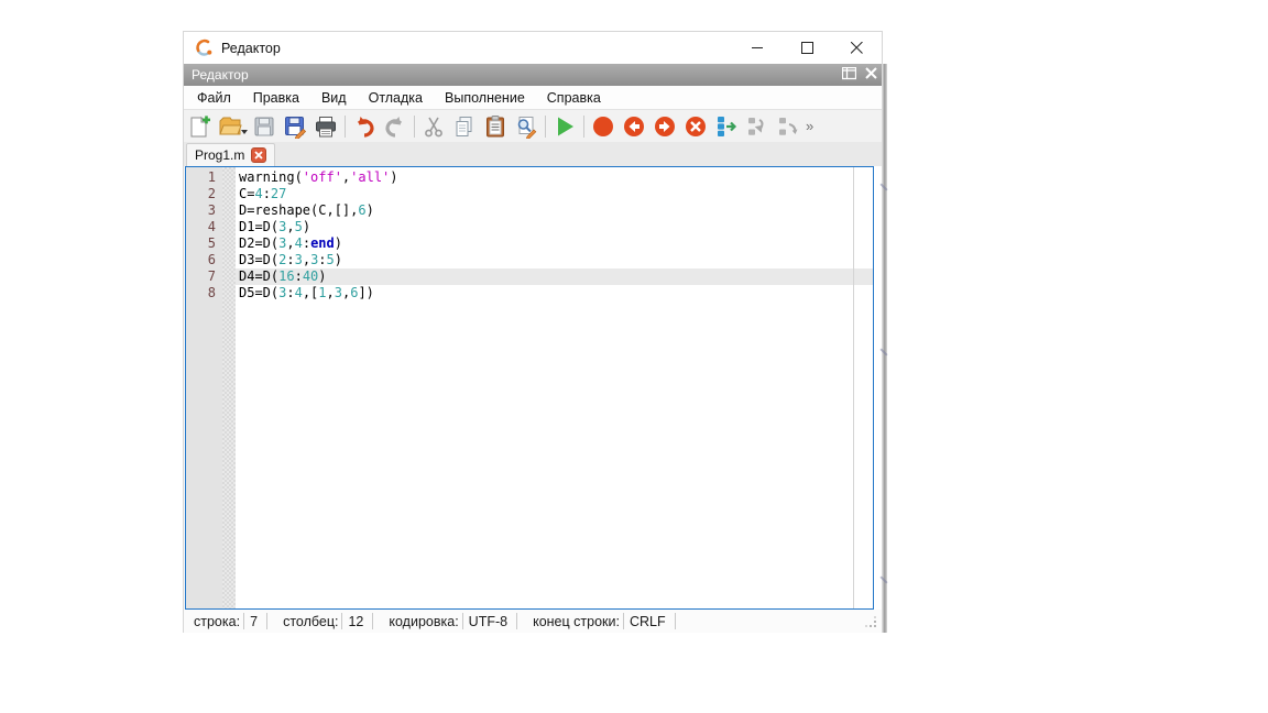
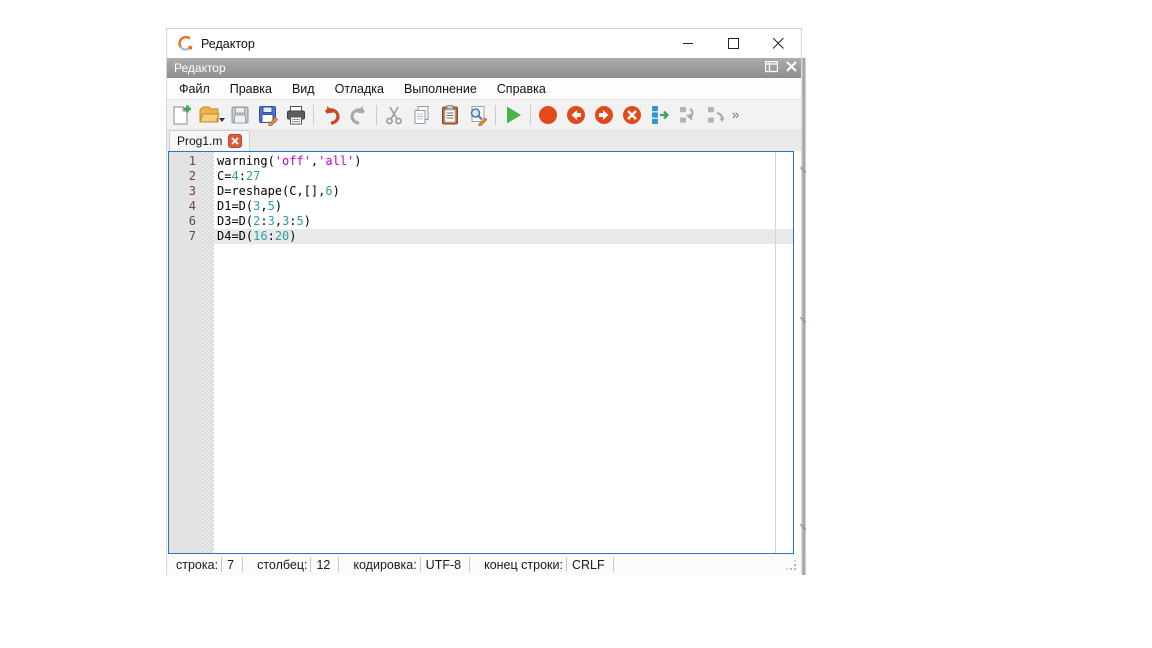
  Редактор
  Редактор
  Файл
  Правка
  Вид
  Отладка
  Выполнение
  Справка
  »
  Prog1.m
  1
  warning('off','all')
  2
  C=4:27
  3
  D=reshape(C,[],6)
  4
  D1=D(3,5)
- 5
- D2=D(3,4:end)
  6
  D3=D(2:3,3:5)
  7
- D4=D(16:40)
+ D4=D(16:20)
- 8
- D5=D(3:4,[1,3,6])
  строка:
  7
  столбец:
  12
  кодировка:
  UTF-8
  конец строки:
  CRLF
